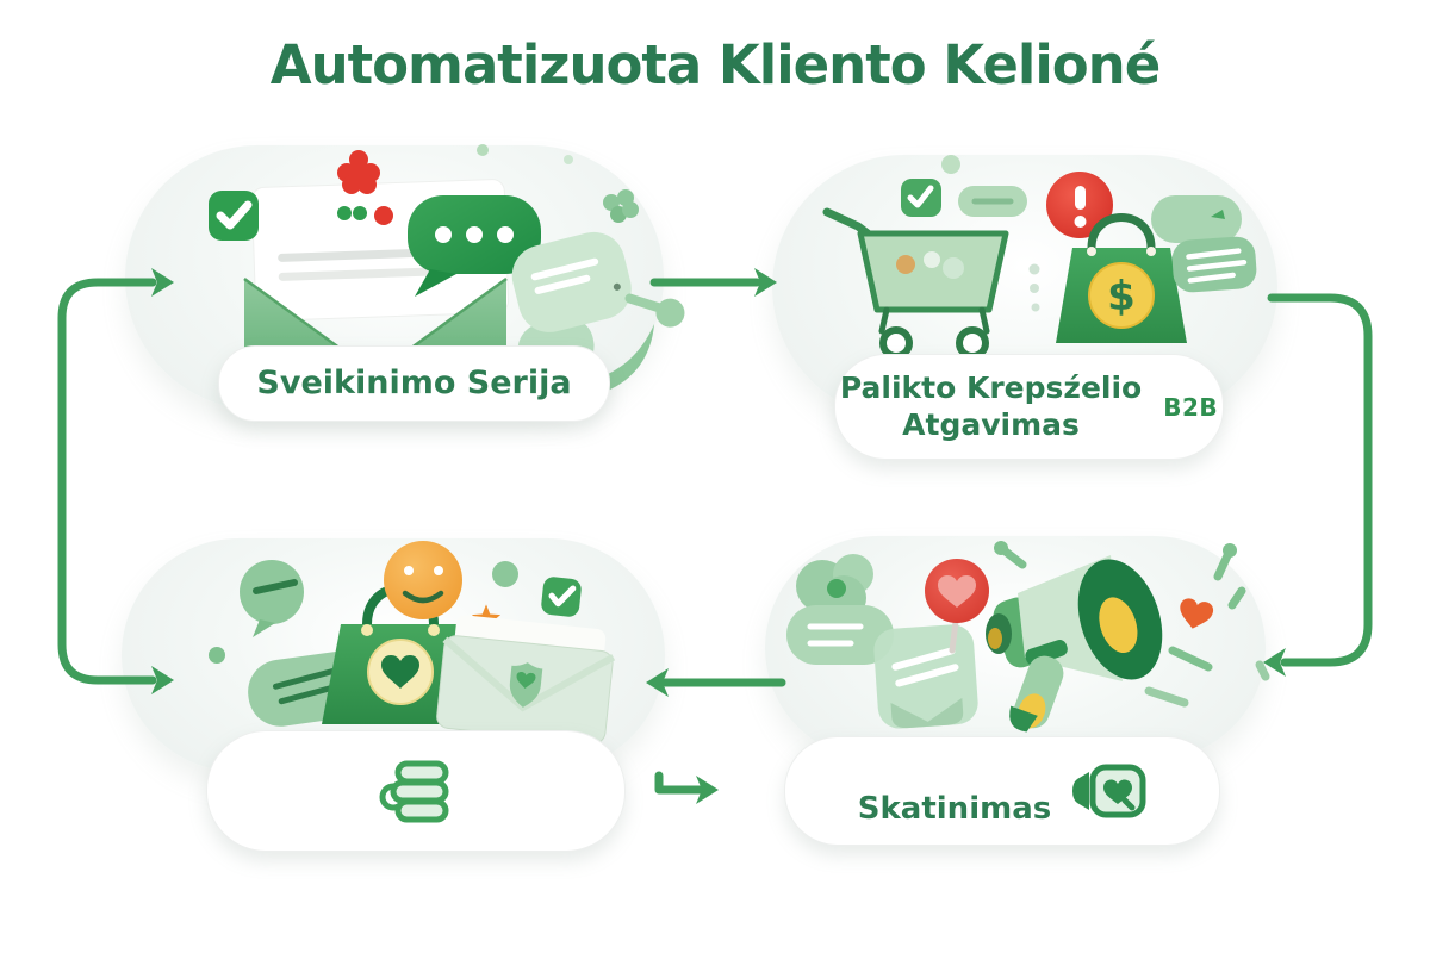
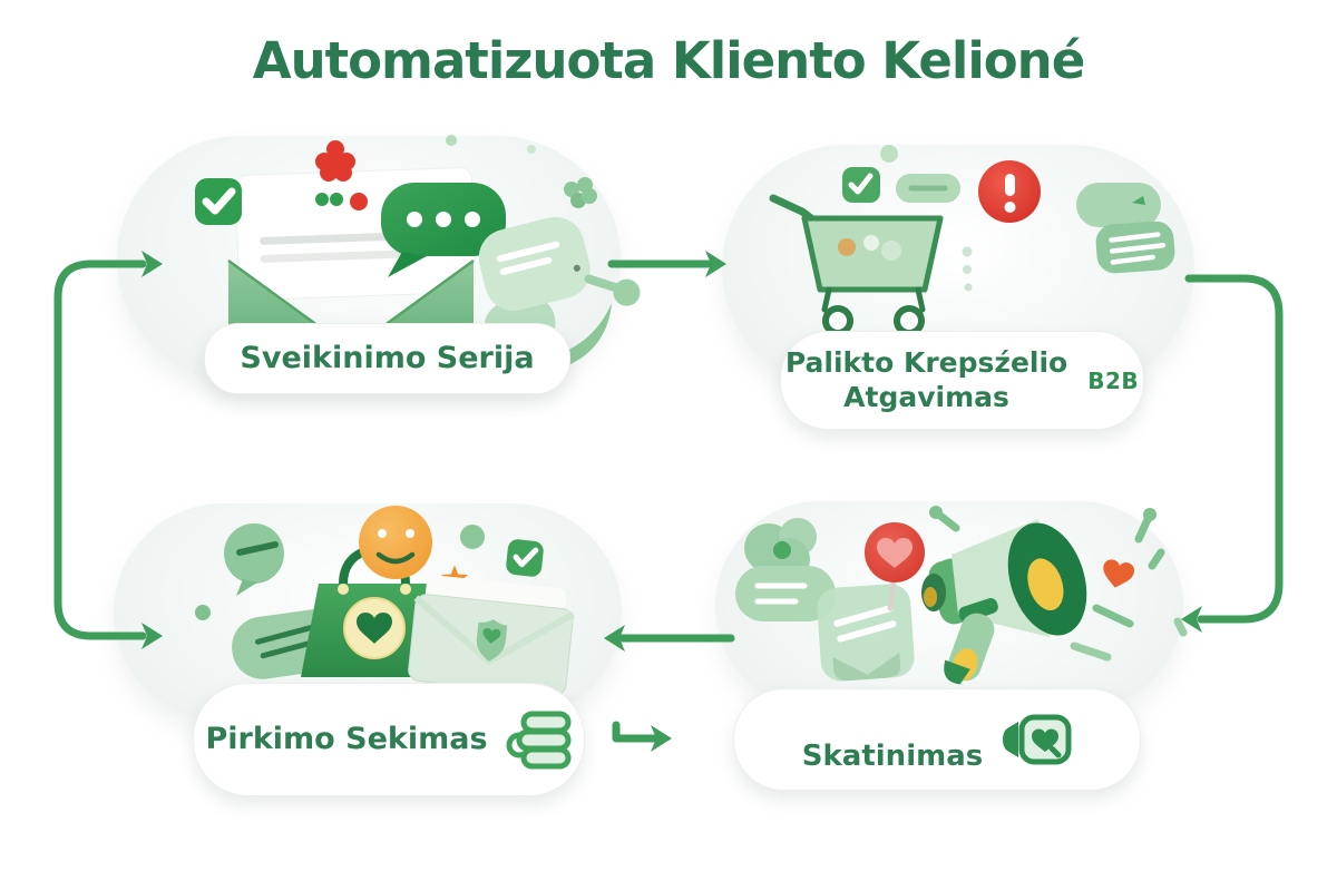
  Automatizuota Kliento Kelioné
  Sveikinimo Serija
- $
  Palikto Krepsźelio
  Atgavimas
  B2B
+ Pirkimo Sekimas
  Skatinimas
